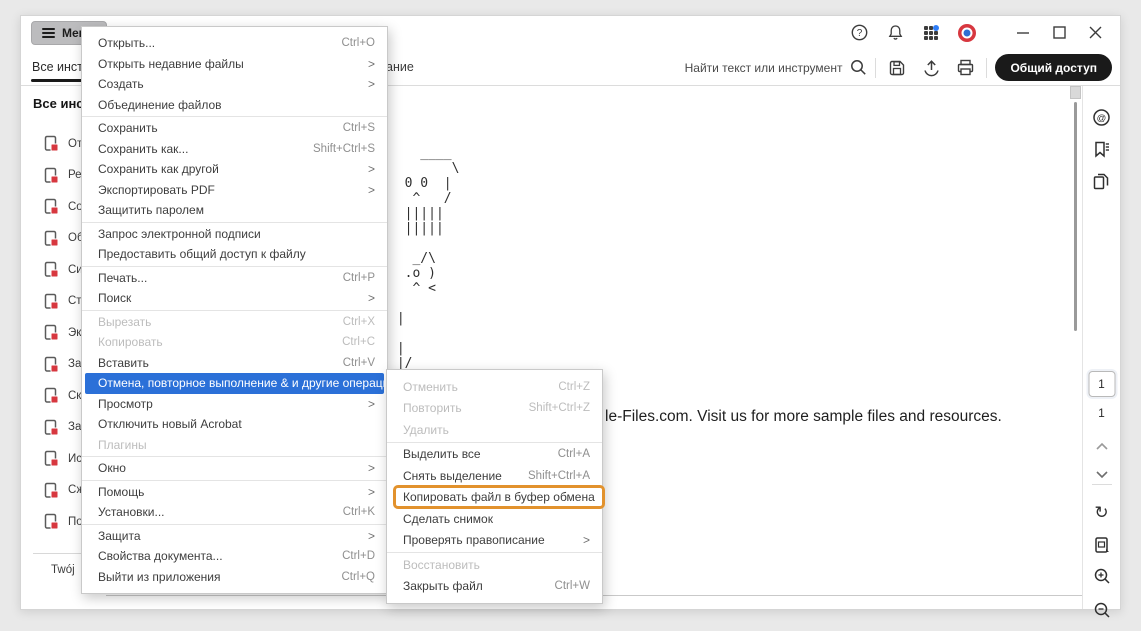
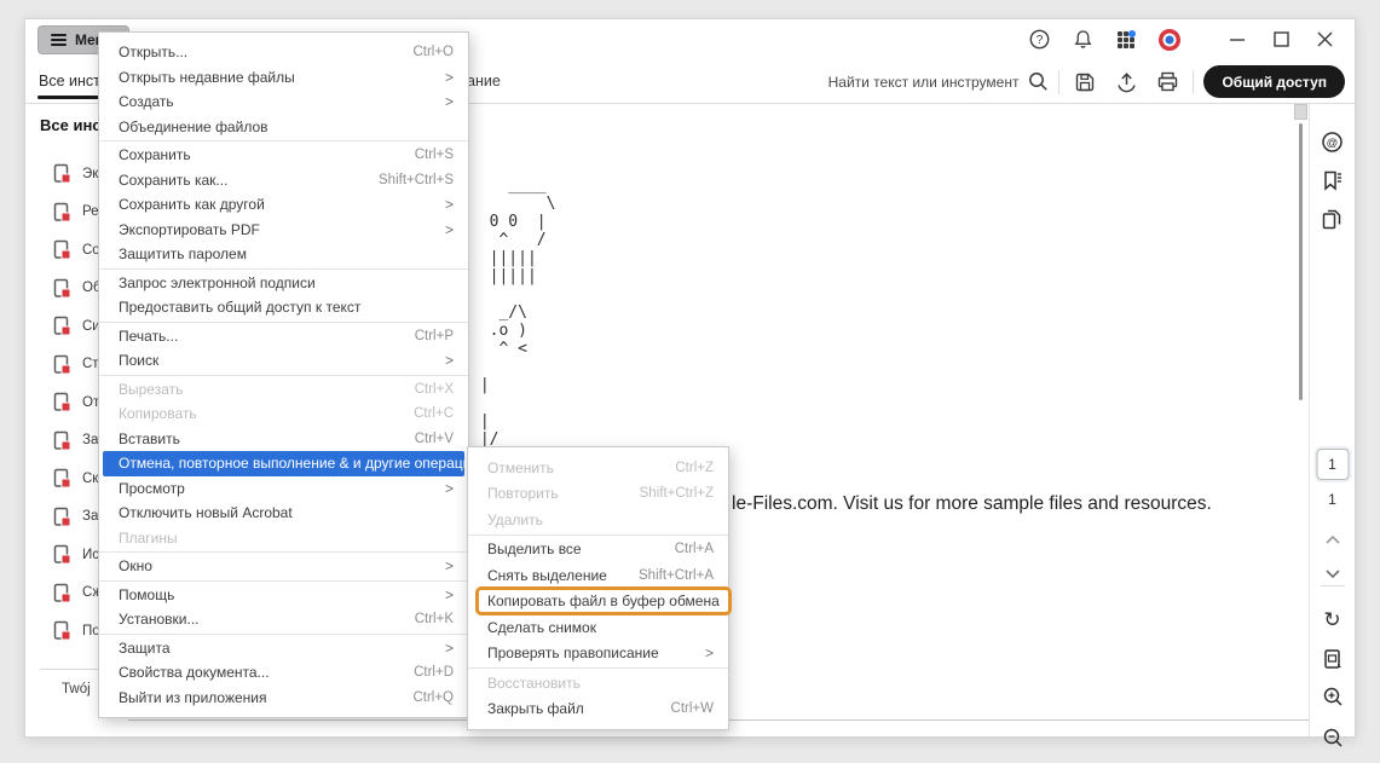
  ?
  Все инст
  ание
  Найти текст или инструмент
  Общий доступ
  Все инс
- От
+ Эк
  Ре
  Со
  Си
  Ст
- Эк
+ От
  За
  За
  Ис
  По
  Twój
  ____
  \
  0 0 |
  ^ /
  |||||
  |||||
  _/\
  .o )
  ^ <
  |
  |
  |/
  le-Files.com. Visit us for more sample files and resources.
  @
  1
  1
  ↻
  Открыть...
  Ctrl+O
  Открыть недавние файлы
  >
  Создать
  >
  Объединение файлов
  Сохранить
  Ctrl+S
  Сохранить как...
  Shift+Ctrl+S
  Сохранить как другой
  >
  Экспортировать PDF
  >
  Защитить паролем
  Запрос электронной подписи
- Предоставить общий доступ к файлу
+ Предоставить общий доступ к текст
  Печать...
  Ctrl+P
  Поиск
  >
  Вырезать
  Ctrl+X
  Копировать
  Ctrl+C
  Вставить
  Ctrl+V
  Отмена, повторное выполнение & и другие операц
  Просмотр
  >
  Отключить новый Acrobat
  Плагины
  Окно
  >
  Помощь
  >
  Установки...
  Ctrl+K
  Защита
  >
  Свойства документа...
  Ctrl+D
  Выйти из приложения
  Ctrl+Q
  Отменить
  Ctrl+Z
  Повторить
  Shift+Ctrl+Z
  Удалить
  Выделить все
  Ctrl+A
  Снять выделение
  Shift+Ctrl+A
  Копировать файл в буфер обмена
  Сделать снимок
  Проверять правописание
  >
  Восстановить
  Закрыть файл
  Ctrl+W
